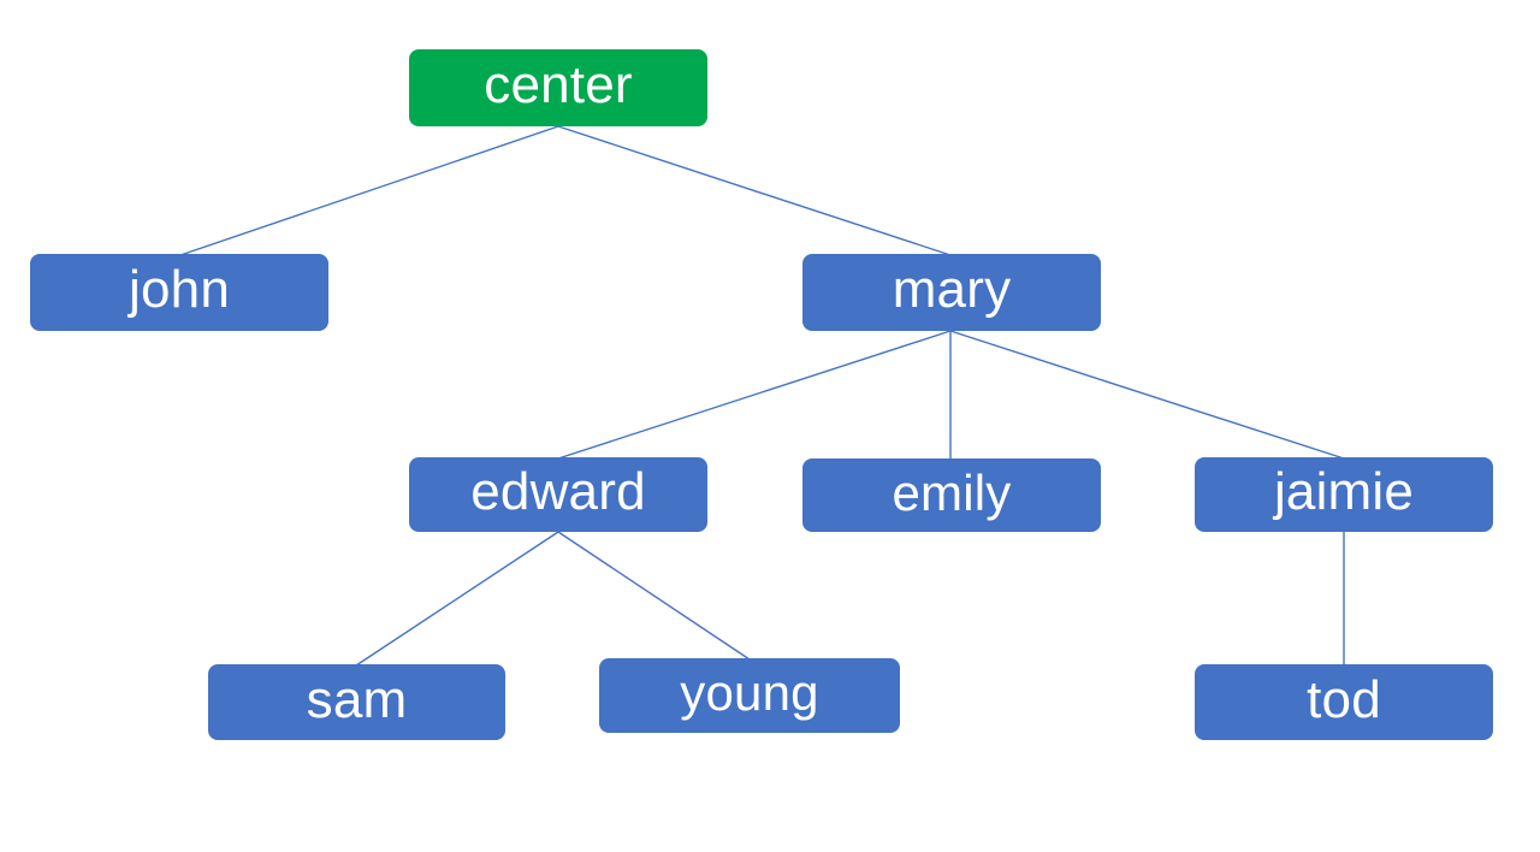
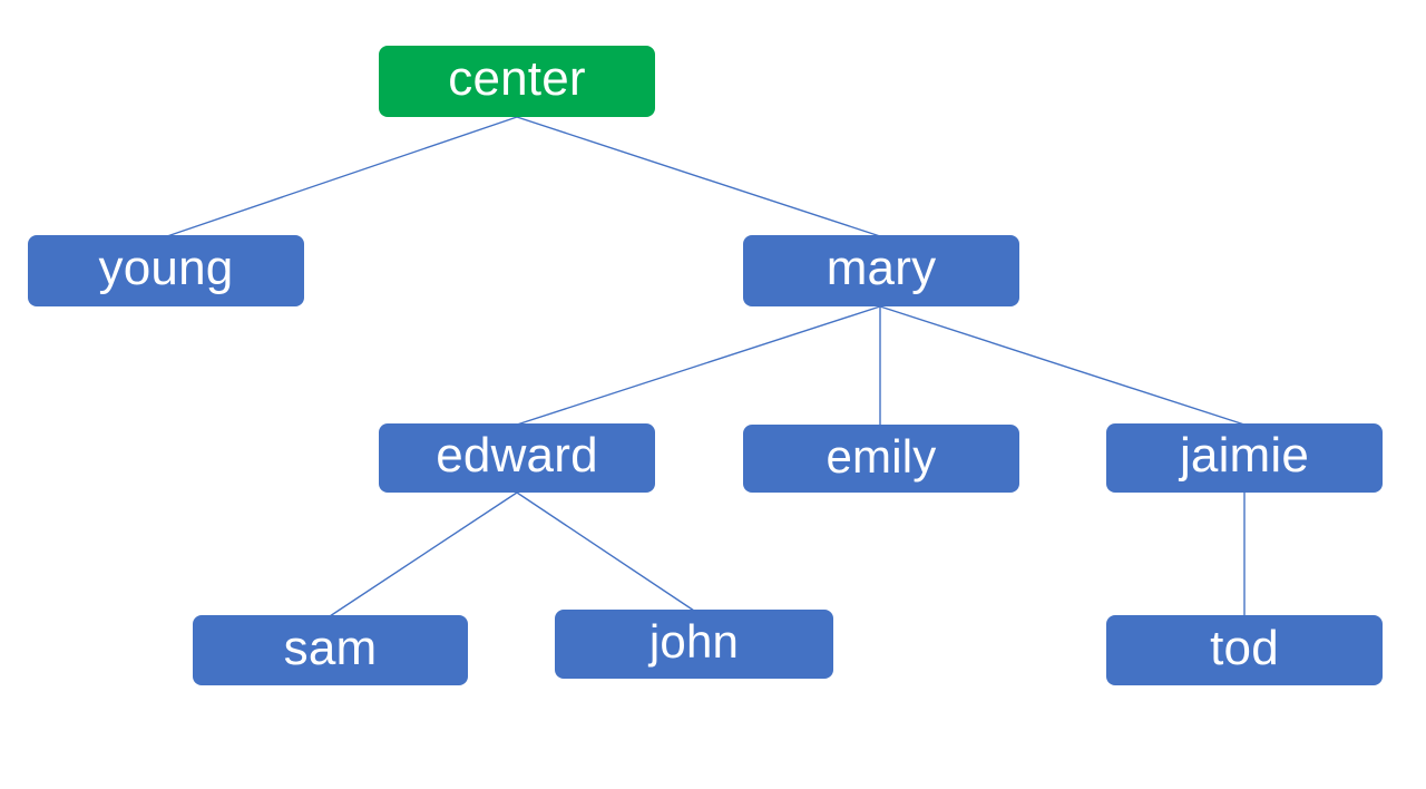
  center
- john
+ young
  mary
  edward
  emily
  jaimie
  sam
- young
+ john
  tod
